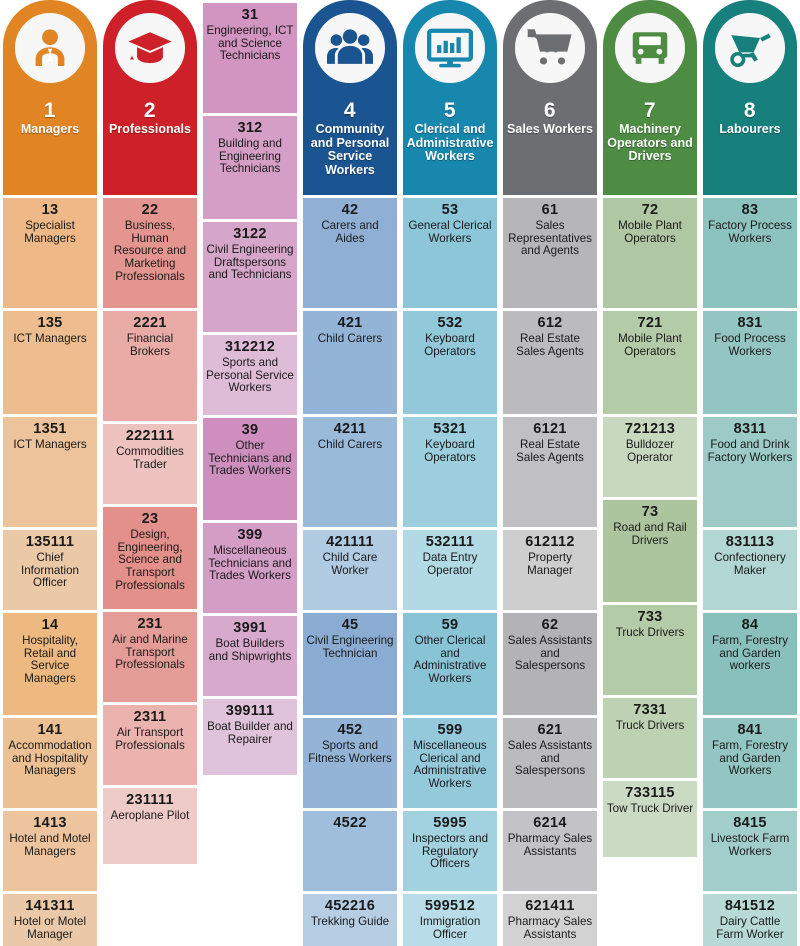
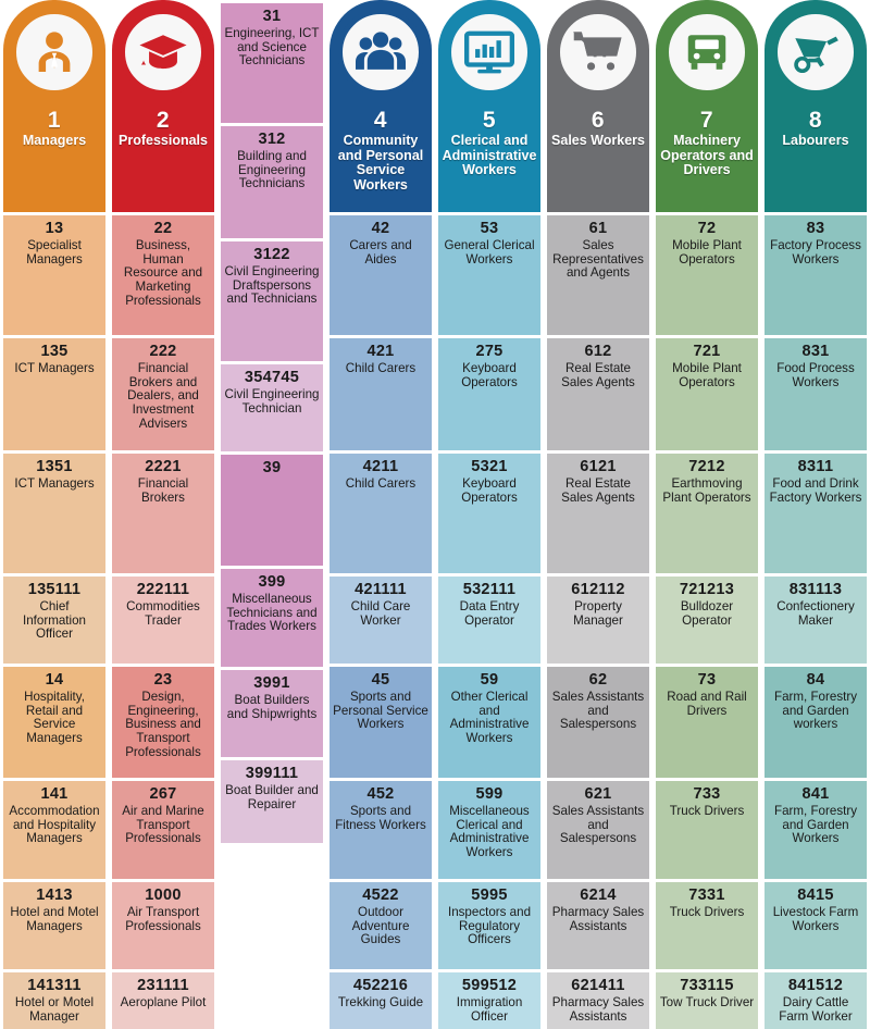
  1
  Managers
  13
  Specialist Managers
  135
  ICT Managers
  1351
  ICT Managers
  135111
  Chief Information Officer
  14
  Hospitality, Retail and Service Managers
  141
  Accommodation and Hospitality Managers
  1413
  Hotel and Motel Managers
  141311
  Hotel or Motel Manager
  2
  Professionals
  22
  Business, Human Resource and Marketing Professionals
+ 222
+ Financial Brokers and Dealers, and Investment Advisers
  2221
  Financial Brokers
  222111
  Commodities Trader
  23
- Design, Engineering, Science and Transport Professionals
+ Design, Engineering, Business and Transport Professionals
- 231
+ 267
  Air and Marine Transport Professionals
- 2311
+ 1000
  Air Transport Professionals
  231111
  Aeroplane Pilot
  31
  Engineering, ICT and Science Technicians
  312
  Building and Engineering Technicians
  3122
  Civil Engineering Draftspersons and Technicians
- 312212
+ 354745
- Sports and Personal Service Workers
+ Civil Engineering Technician
  39
- Other Technicians and Trades Workers
  399
  Miscellaneous Technicians and Trades Workers
  3991
  Boat Builders and Shipwrights
  399111
  Boat Builder and Repairer
  4
  Community and Personal Service Workers
  42
  Carers and Aides
  421
  Child Carers
  4211
  Child Carers
  421111
  Child Care Worker
  45
- Civil Engineering Technician
+ Sports and Personal Service Workers
  452
  Sports and Fitness Workers
  4522
+ Outdoor Adventure Guides
  452216
  Trekking Guide
  5
  Clerical and Administrative Workers
  53
  General Clerical Workers
- 532
+ 275
  Keyboard Operators
  5321
  Keyboard Operators
  532111
  Data Entry Operator
  59
  Other Clerical and Administrative Workers
  599
  Miscellaneous Clerical and Administrative Workers
  5995
  Inspectors and Regulatory Officers
  599512
  Immigration Officer
  6
  Sales Workers
  61
  Sales Representatives and Agents
  612
  Real Estate Sales Agents
  6121
  Real Estate Sales Agents
  612112
  Property Manager
  62
  Sales Assistants and Salespersons
  621
  Sales Assistants and Salespersons
  6214
  Pharmacy Sales Assistants
  621411
  Pharmacy Sales Assistants
  7
  Machinery Operators and Drivers
  72
  Mobile Plant Operators
  721
  Mobile Plant Operators
+ 7212
+ Earthmoving Plant Operators
  721213
  Bulldozer Operator
  73
  Road and Rail Drivers
  733
  Truck Drivers
  7331
  Truck Drivers
  733115
  Tow Truck Driver
  8
  Labourers
  83
  Factory Process Workers
  831
  Food Process Workers
  8311
  Food and Drink Factory Workers
  831113
  Confectionery Maker
  84
  Farm, Forestry and Garden workers
  841
  Farm, Forestry and Garden Workers
  8415
  Livestock Farm Workers
  841512
  Dairy Cattle Farm Worker
